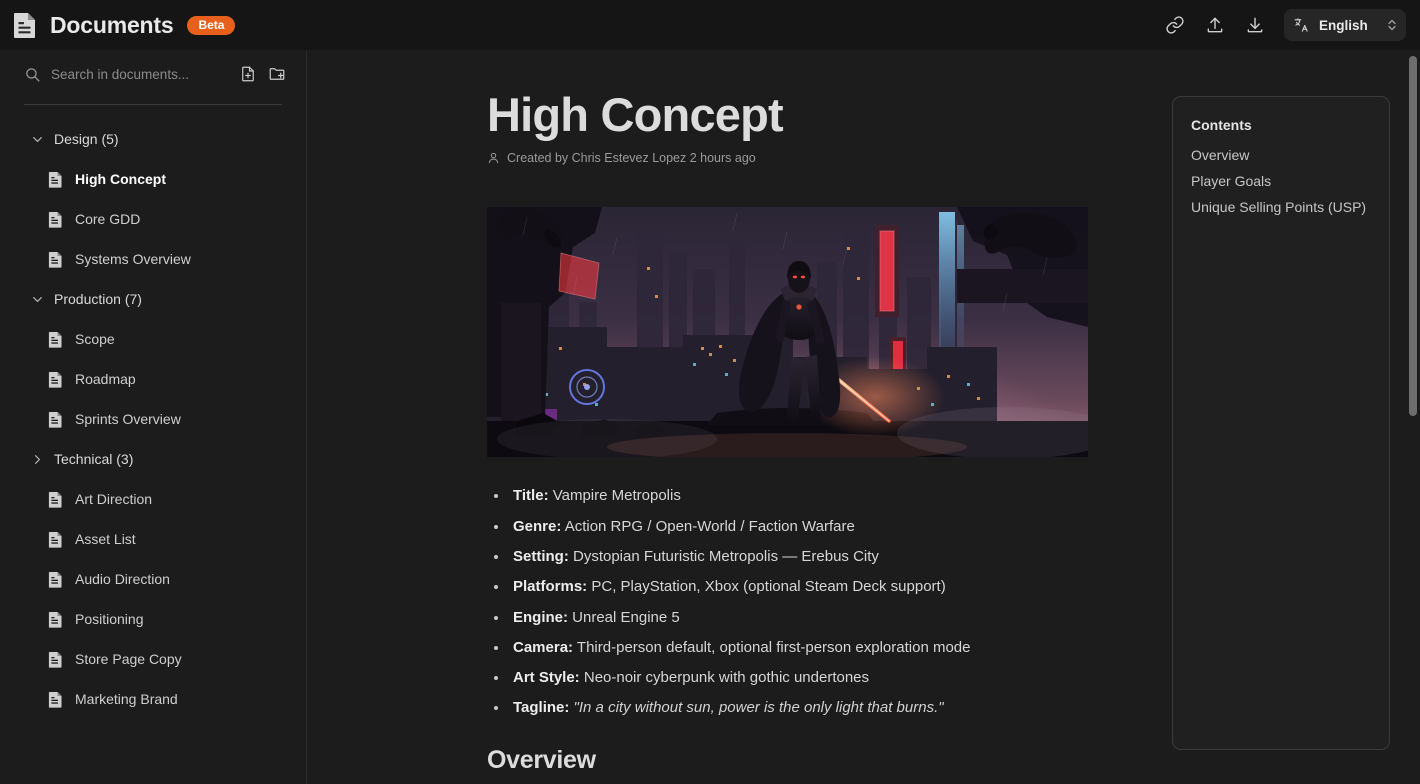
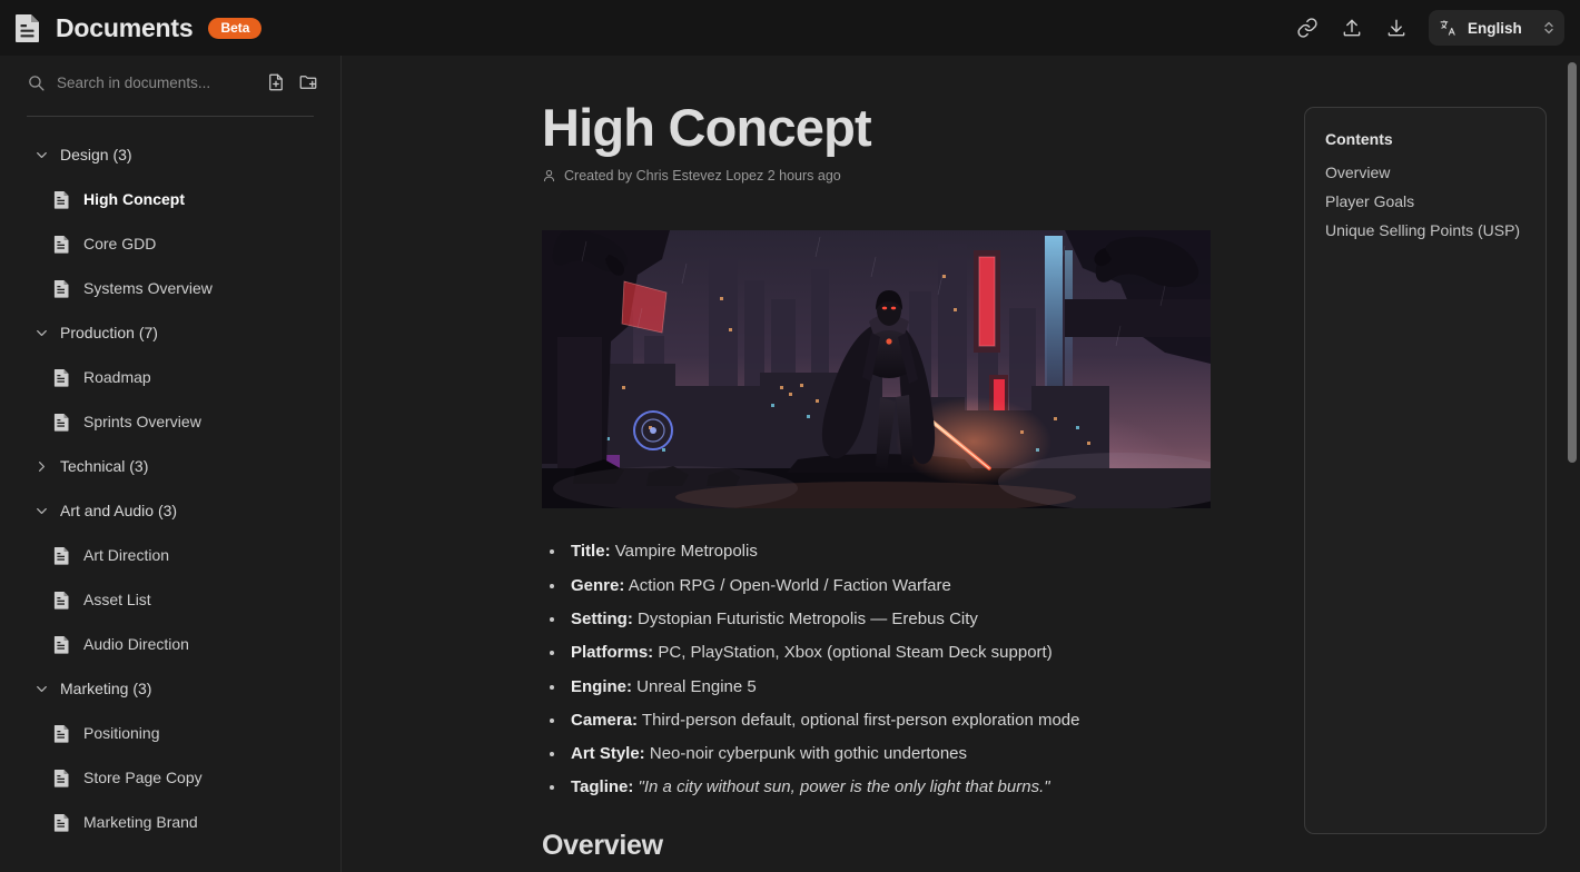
  Documents
  Beta
  English
  Search in documents...
- Design (5)
+ Design (3)
  High Concept
  Core GDD
  Systems Overview
  Production (7)
- Scope
  Roadmap
  Sprints Overview
  Technical (3)
+ Art and Audio (3)
  Art Direction
  Asset List
  Audio Direction
+ Marketing (3)
  Positioning
  Store Page Copy
  Marketing Brand
  High Concept
  Created by Chris Estevez Lopez 2 hours ago
  Title: Vampire Metropolis
  Genre: Action RPG / Open-World / Faction Warfare
  Setting: Dystopian Futuristic Metropolis — Erebus City
  Platforms: PC, PlayStation, Xbox (optional Steam Deck support)
  Engine: Unreal Engine 5
  Camera: Third-person default, optional first-person exploration mode
  Art Style: Neo-noir cyberpunk with gothic undertones
  Tagline: "In a city without sun, power is the only light that burns."
  Overview
  Contents
  Overview
  Player Goals
  Unique Selling Points (USP)
